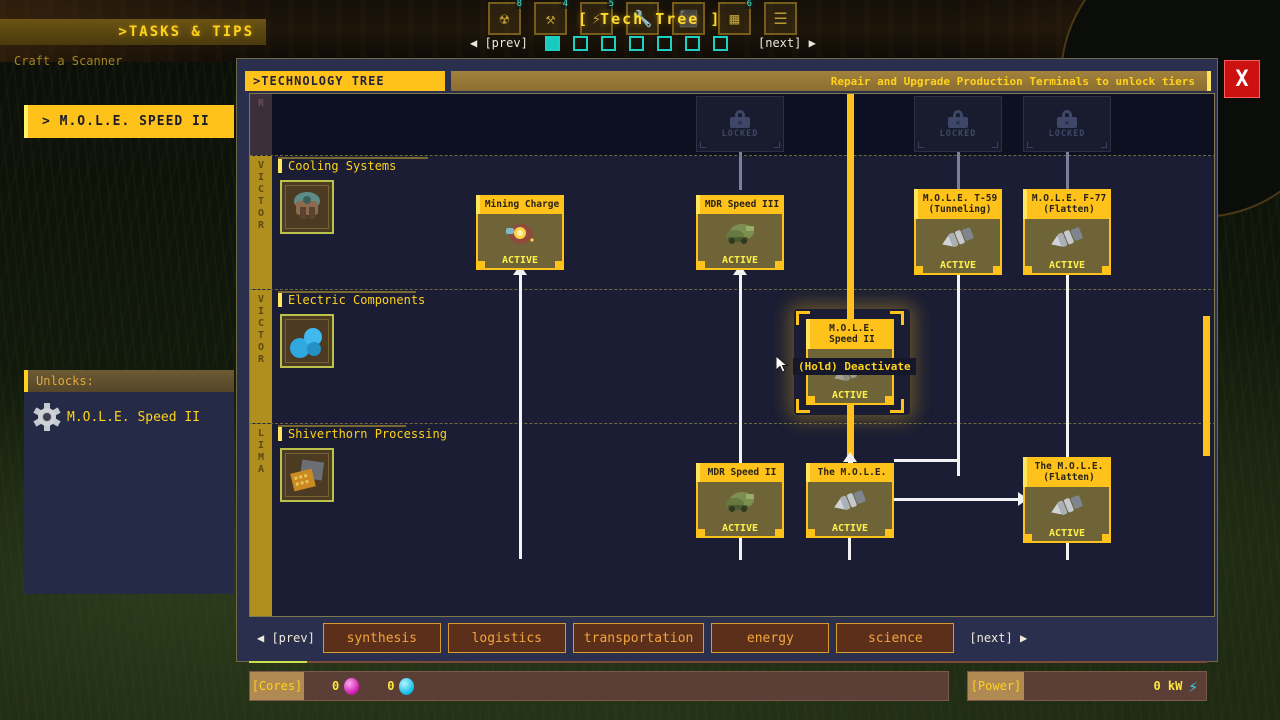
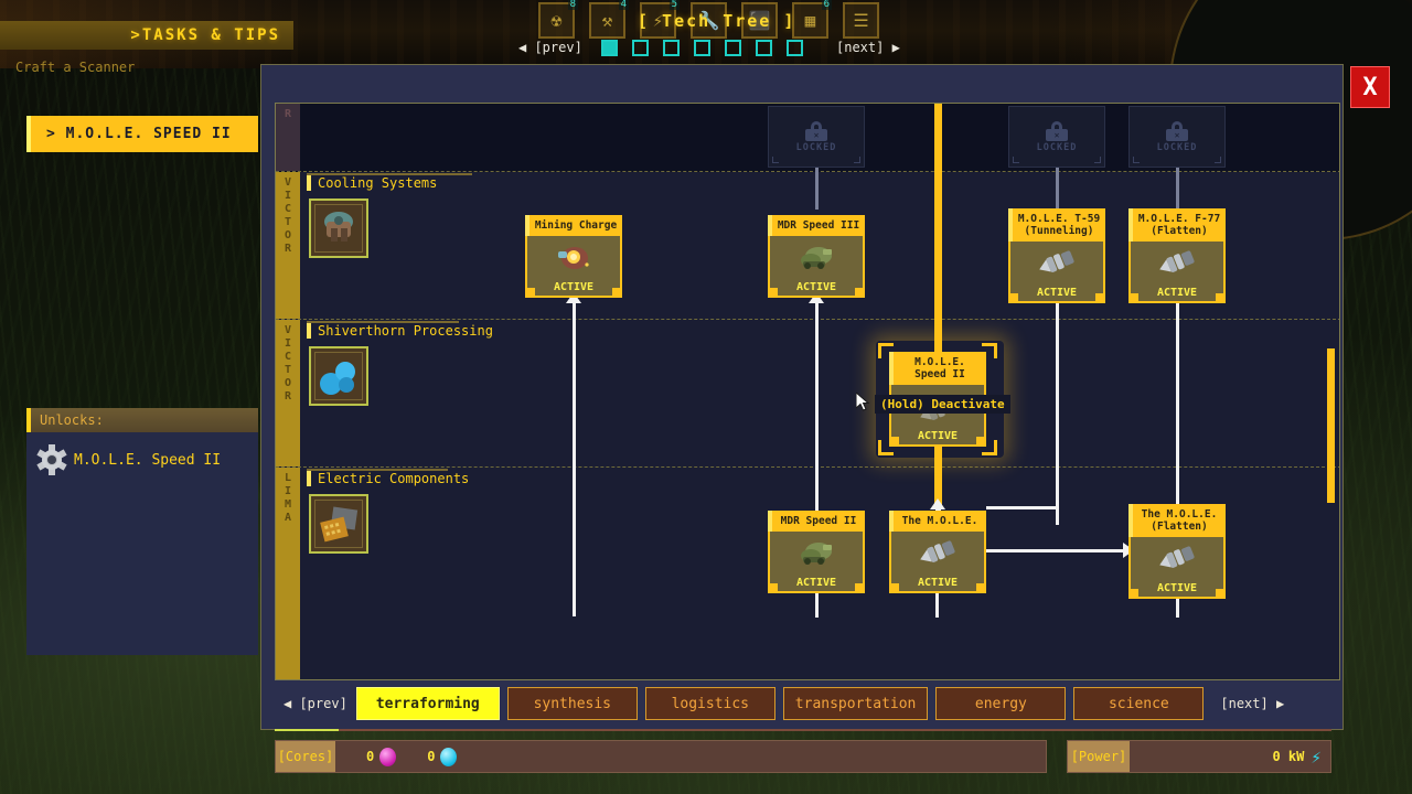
  ☢
  8
  ⚒
  4
  ⚡
  5
  🔧
  ⬛
  ▦
  6
  ☰
  [ Tech Tree ]
  ◀ [prev]
  [next] ▶
  >TASKS & TIPS
  Craft a Scanner
  > M.O.L.E. SPEED II
  Unlocks:
  M.O.L.E. Speed II
- >TECHNOLOGY TREE
- Repair and Upgrade Production Terminals to unlock tiers
  R
  V
  I
  C
  T
  O
  R
  Cooling Systems
  V
  I
  C
  T
  O
  R
- Electric Components
+ Shiverthorn Processing
  L
  I
  M
  A
- Shiverthorn Processing
+ Electric Components
  ✕
  LOCKED
  ✕
  LOCKED
  ✕
  LOCKED
  Mining Charge
  ACTIVE
  MDR Speed III
  ACTIVE
  M.O.L.E. T-59 (Tunneling)
  ACTIVE
  M.O.L.E. F-77 (Flatten)
  ACTIVE
  M.O.L.E. Speed II
  ACTIVE
  (Hold) Deactivate
  MDR Speed II
  ACTIVE
  The M.O.L.E.
  ACTIVE
  The M.O.L.E. (Flatten)
  ACTIVE
  ◀ [prev]
+ terraforming
  synthesis
  logistics
  transportation
  energy
  science
  [next] ▶
  [Cores]
  0
  0
  [Power]
  0 kW
  ⚡
  X
